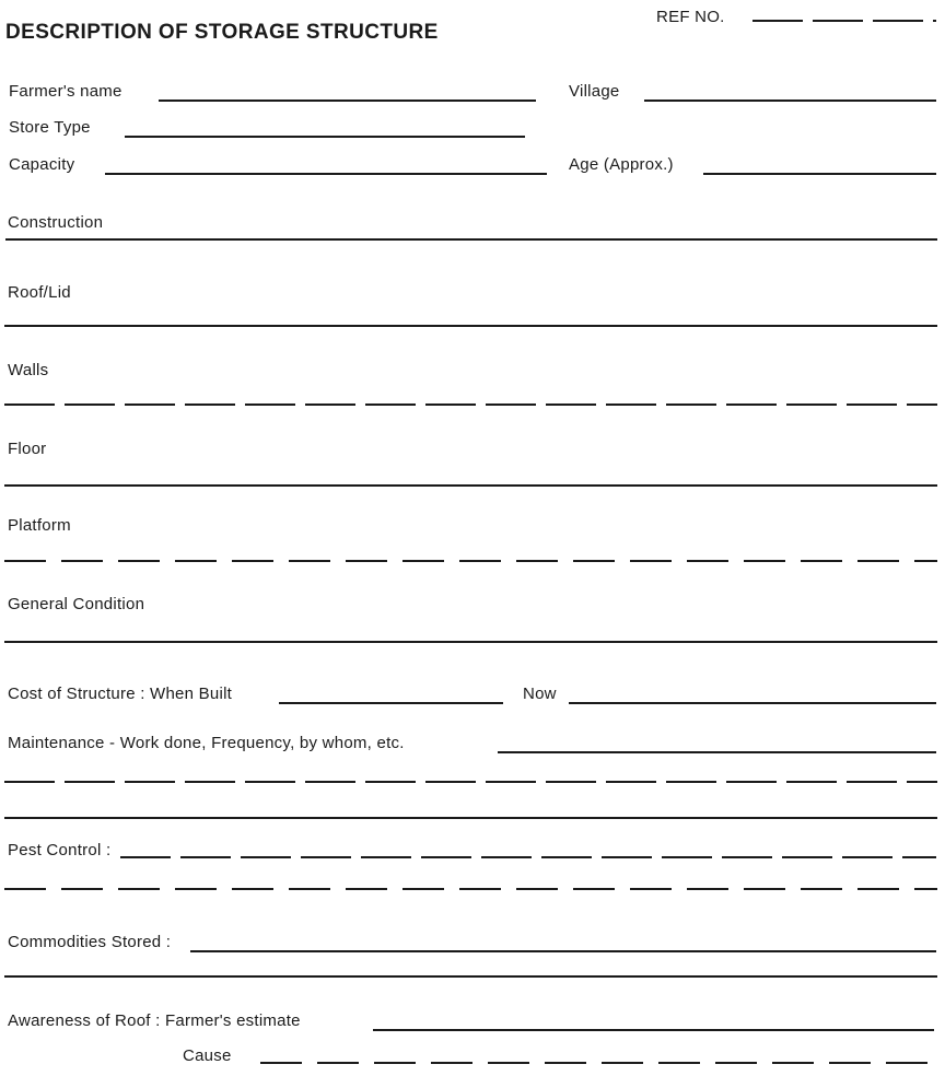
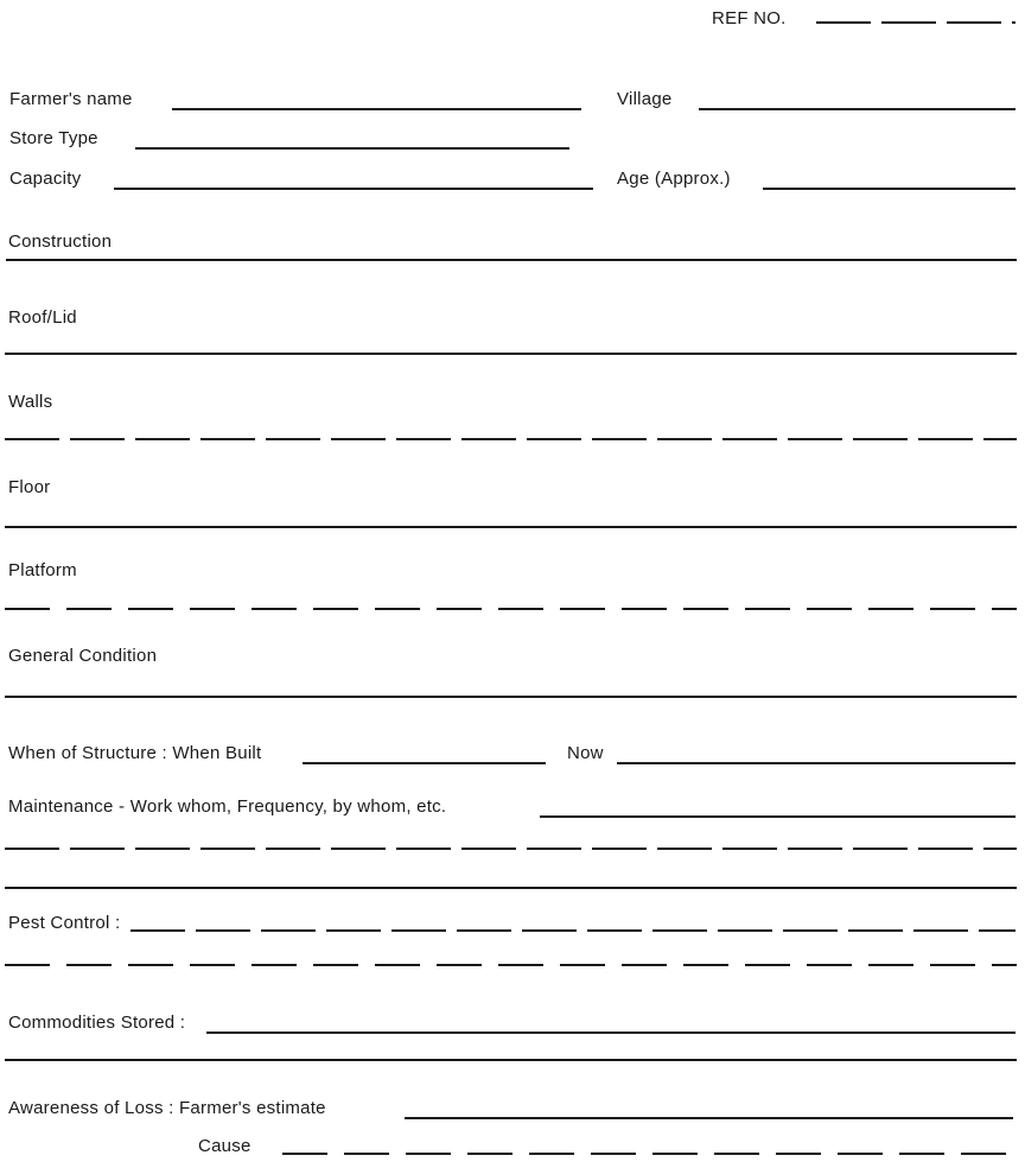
  REF NO.
- DESCRIPTION OF STORAGE STRUCTURE
  Farmer's name
  Village
  Store Type
  Capacity
  Age (Approx.)
  Construction
  Roof/Lid
  Walls
  Floor
  Platform
  General Condition
- Cost of Structure : When Built
+ When of Structure : When Built
  Now
- Maintenance - Work done, Frequency, by whom, etc.
+ Maintenance - Work whom, Frequency, by whom, etc.
  Pest Control :
  Commodities Stored :
- Awareness of Roof : Farmer's estimate
+ Awareness of Loss : Farmer's estimate
  Cause
